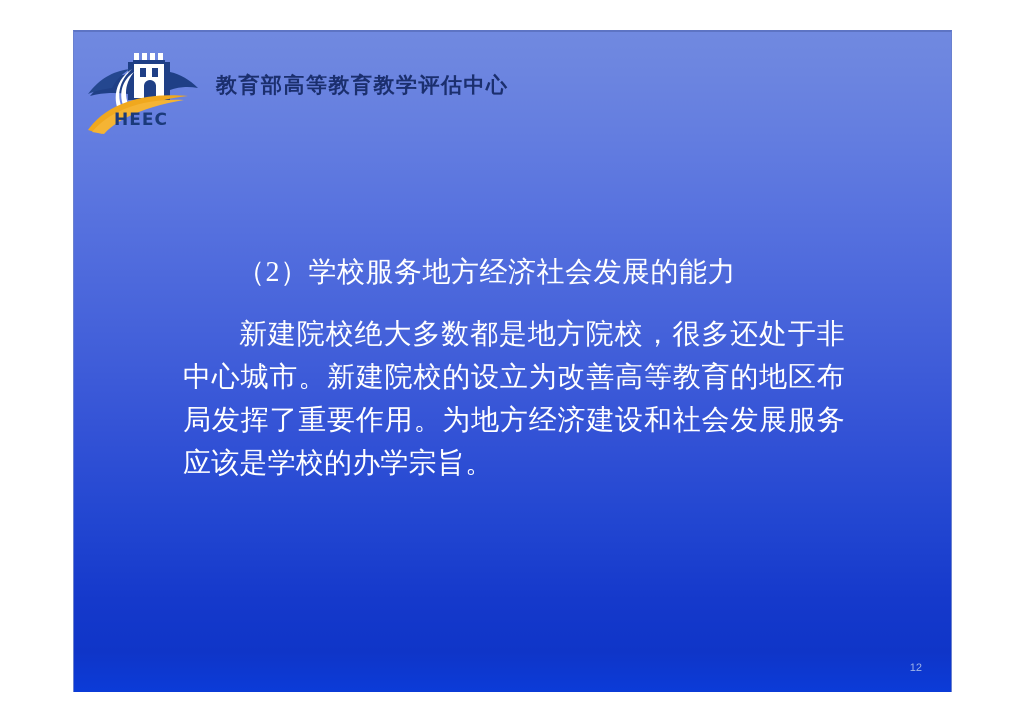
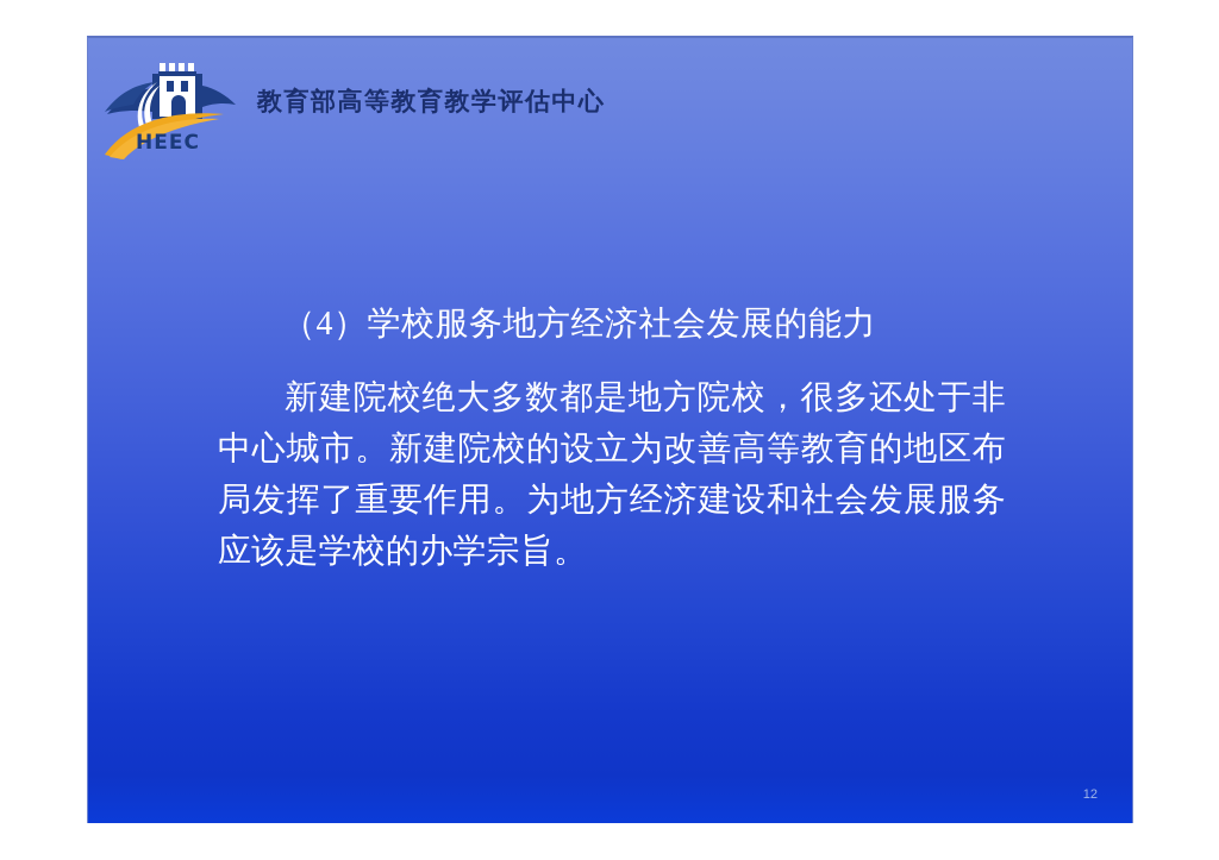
  教育部高等教育教学评估中心
  HEEC
- （2）学校服务地方经济社会发展的能力
+ （4）学校服务地方经济社会发展的能力
  新建院校绝大多数都是地方院校，很多还处于非中心城市。新建院校的设立为改善高等教育的地区布局发挥了重要作用。为地方经济建设和社会发展服务应该是学校的办学宗旨。
  12
